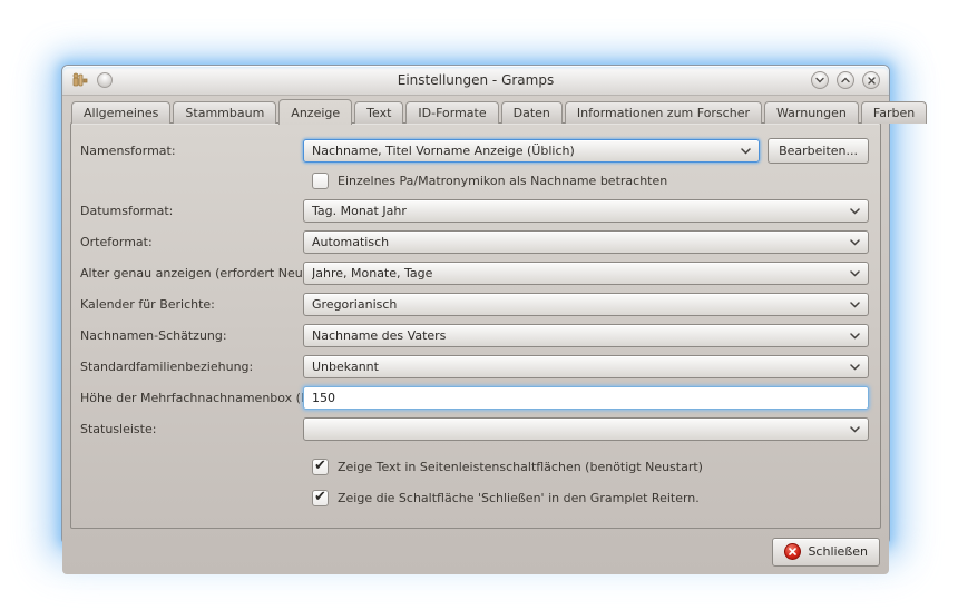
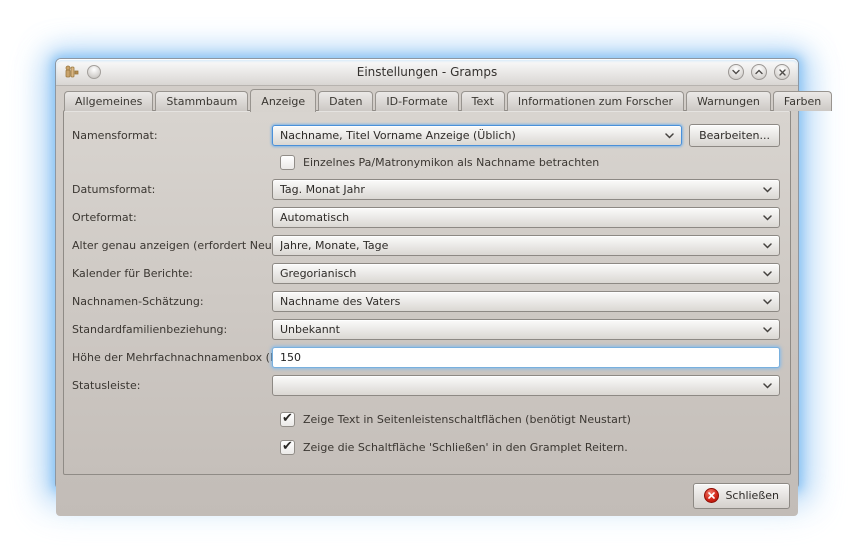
  Einstellungen - Gramps
  Allgemeines
  Stammbaum
  Anzeige
- Text
+ Daten
  ID-Formate
- Daten
+ Text
  Informationen zum Forscher
  Warnungen
  Farben
  Namensformat:
  Nachname, Titel Vorname Anzeige (Üblich)
  Bearbeiten...
  Einzelnes Pa/Matronymikon als Nachname betrachten
  Datumsformat:
  Tag. Monat Jahr
  Orteformat:
  Automatisch
  Alter genau anzeigen (erfordert Neu
  Jahre, Monate, Tage
  Kalender für Berichte:
  Gregorianisch
  Nachnamen-Schätzung:
  Nachname des Vaters
  Standardfamilienbeziehung:
  Unbekannt
  Höhe der Mehrfachnachnamenbox (
  150
  Statusleiste:
  Zeige Text in Seitenleistenschaltflächen (benötigt Neustart)
  Zeige die Schaltfläche 'Schließen' in den Gramplet Reitern.
  Schließen
